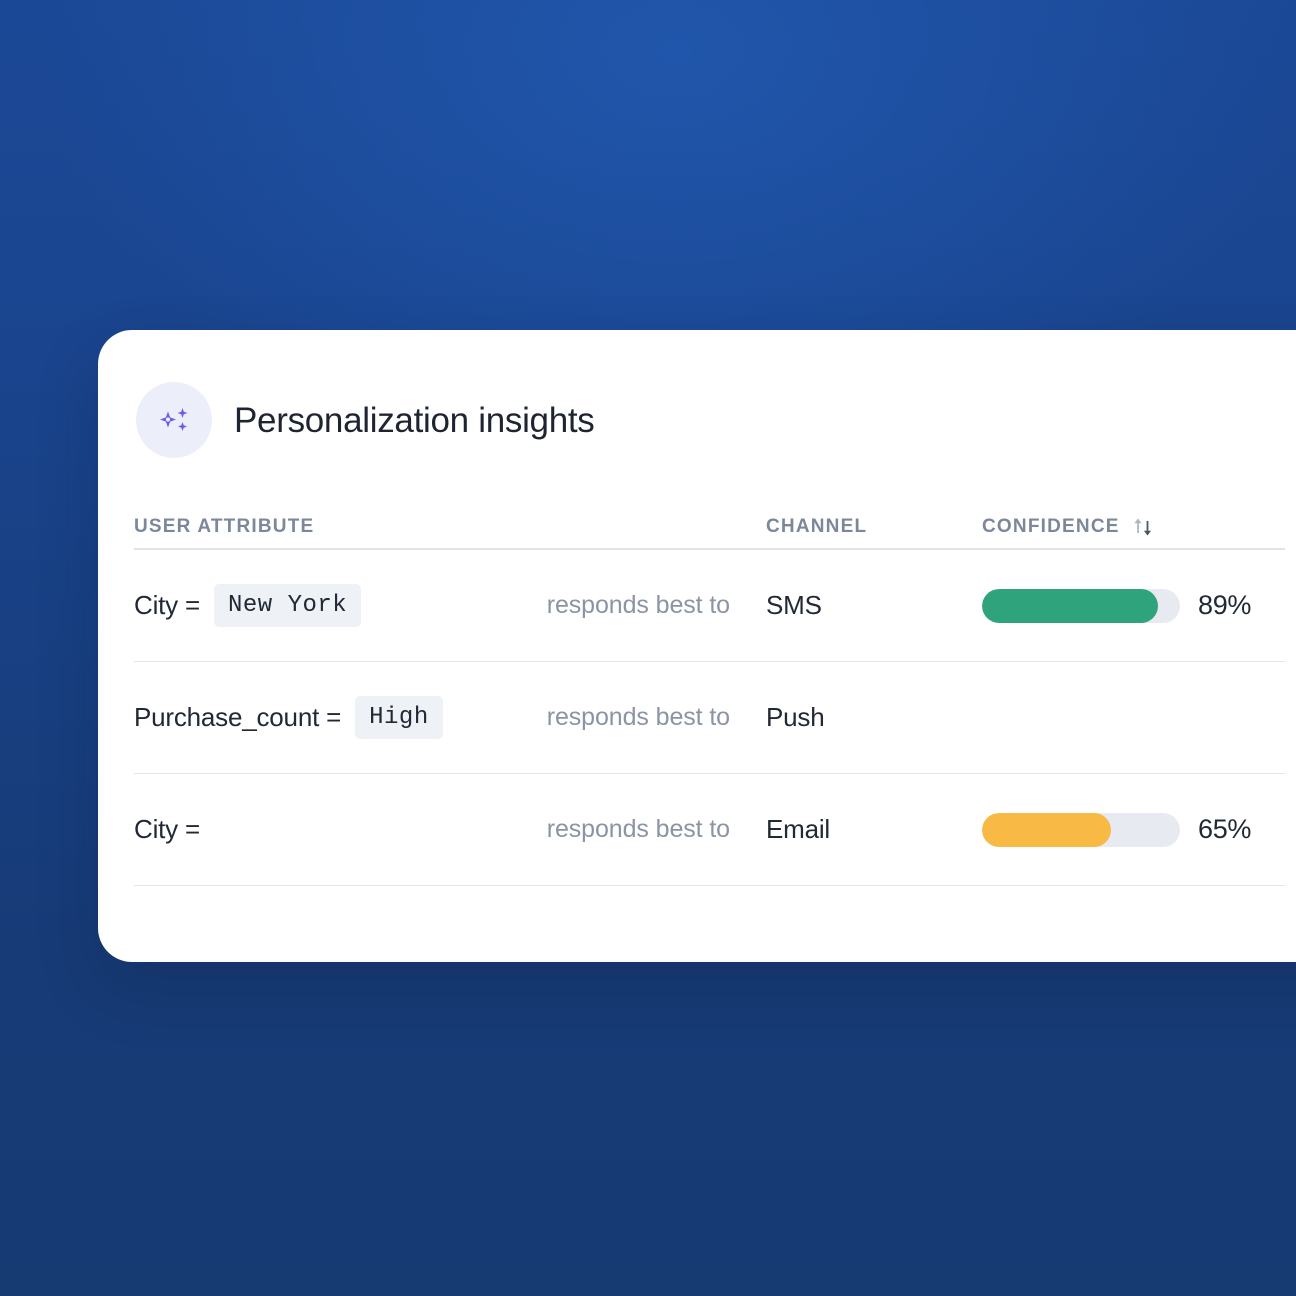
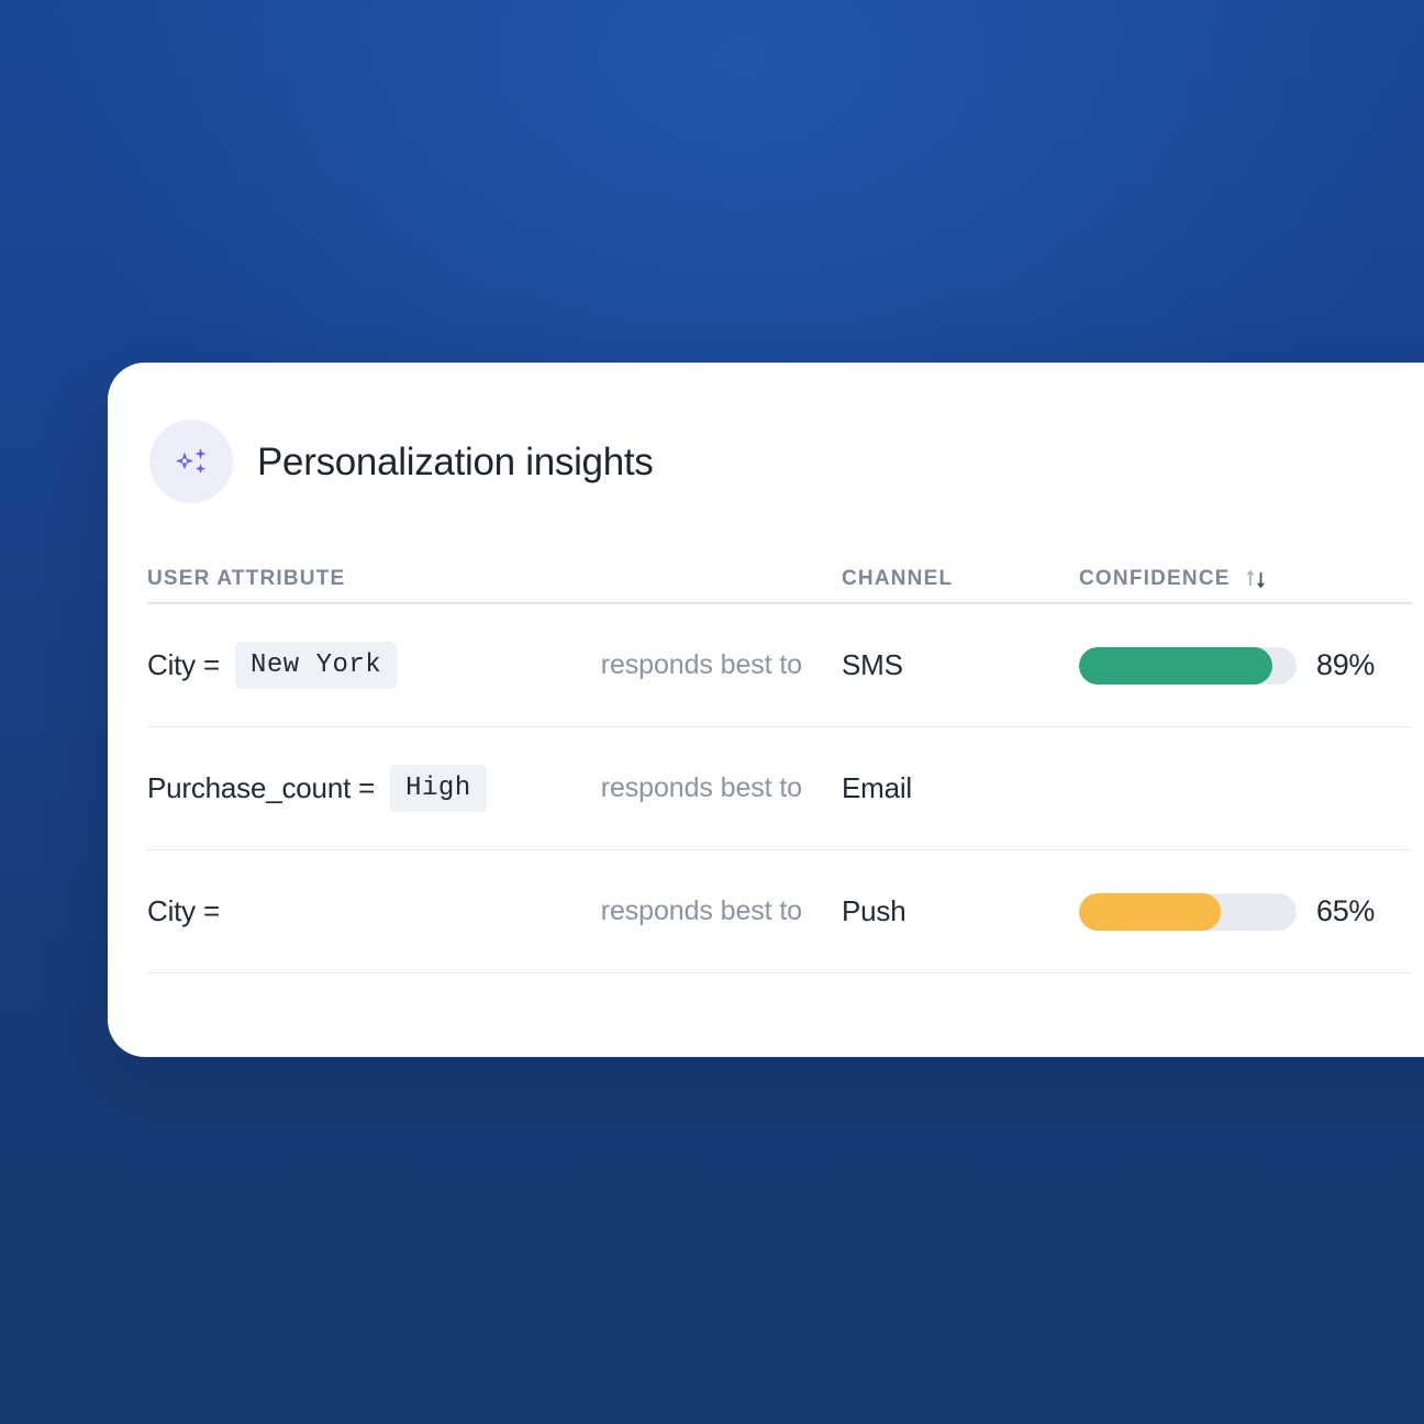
  Personalization insights
  USER ATTRIBUTE
  CHANNEL
  CONFIDENCE
  City =
  New York
  responds best to
  SMS
  89%
  Purchase_count =
  High
  responds best to
- Push
+ Email
  City =
  responds best to
- Email
+ Push
  65%
